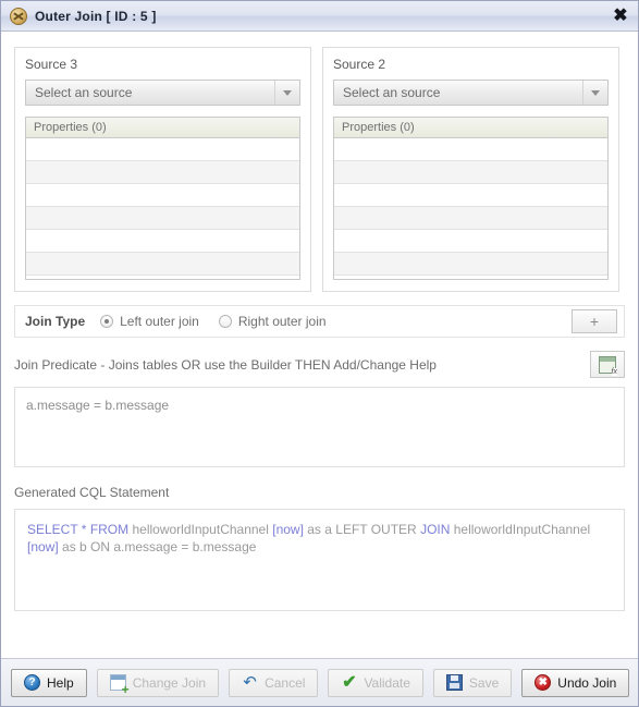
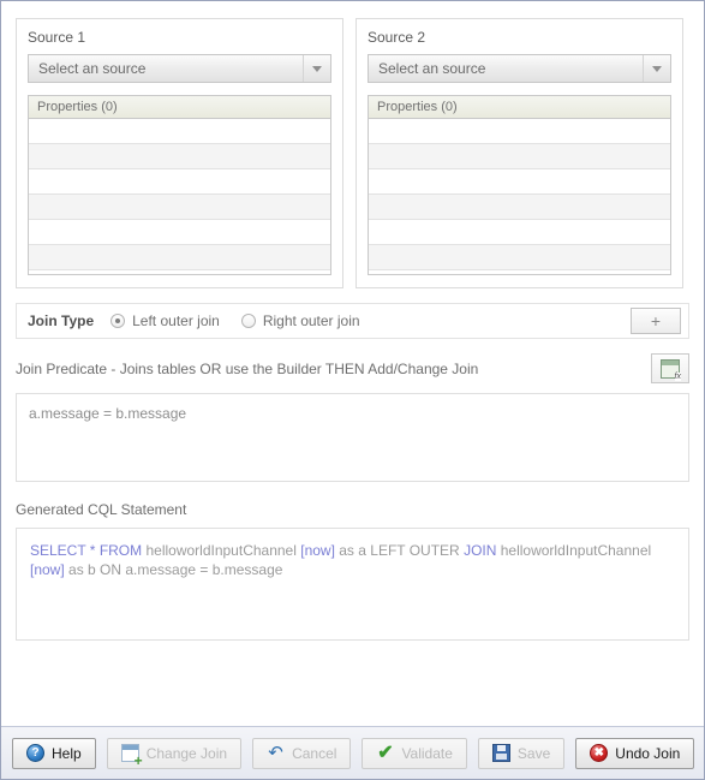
- Outer Join [ ID : 5 ]
- ✖
- Source 3
+ Source 1
  Select an source
  Properties (0)
  Source 2
  Select an source
  Properties (0)
  Join Type
  Left outer join
  Right outer join
  +
- Join Predicate - Joins tables OR use the Builder THEN Add/Change Help
+ Join Predicate - Joins tables OR use the Builder THEN Add/Change Join
  a.message = b.message
  Generated CQL Statement
  SELECT * FROM helloworldInputChannel [now] as a LEFT OUTER JOIN helloworldInputChannel [now] as b ON a.message = b.message
  Help
  Change Join
  Cancel
  Validate
  Save
  Undo Join
